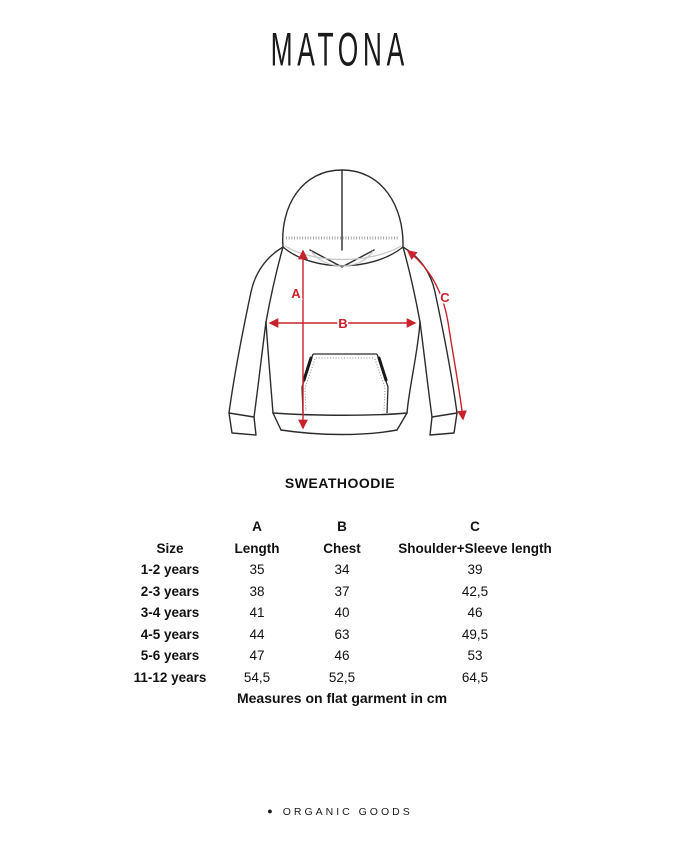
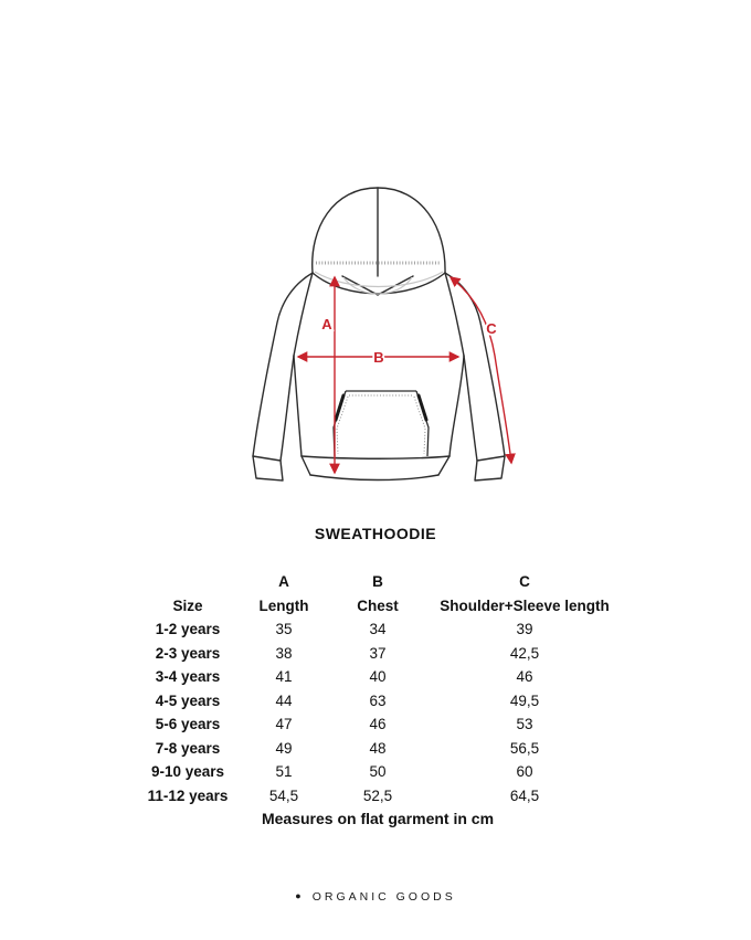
- MATONA
  A
  B
  C
  SWEATHOODIE
  	A	B	C
  Size	Length	Chest	Shoulder+Sleeve length
  1-2 years	35	34	39
  2-3 years	38	37	42,5
  3-4 years	41	40	46
  4-5 years	44	63	49,5
  5-6 years	47	46	53
+ 7-8 years	49	48	56,5
+ 9-10 years	51	50	60
  11-12 years	54,5	52,5	64,5
  Measures on flat garment in cm
  ● ORGANIC GOODS
